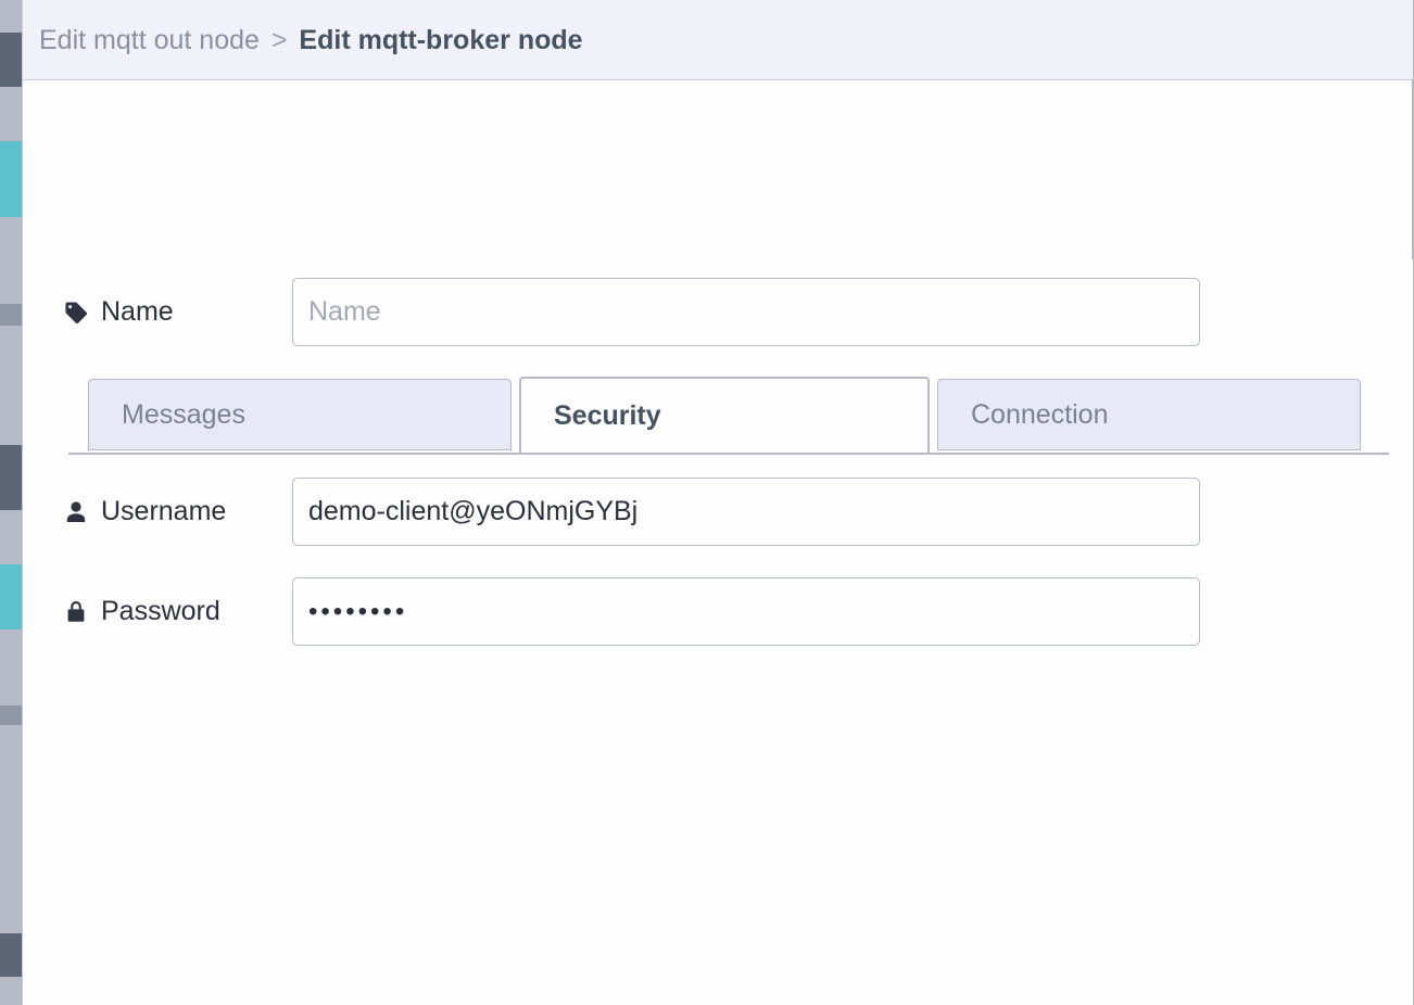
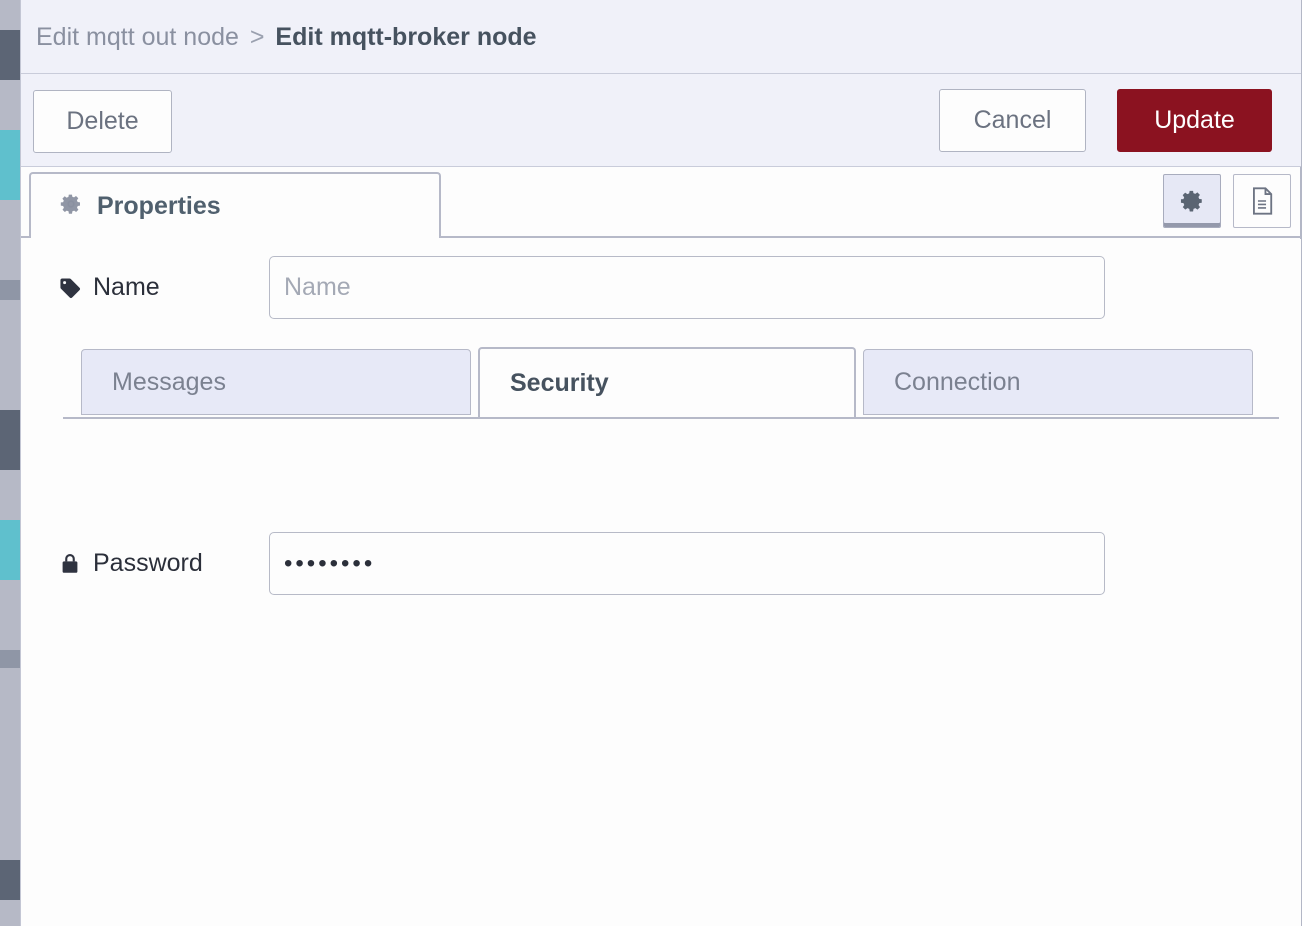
  Edit mqtt out node > Edit mqtt-broker node
+ Delete
+ Cancel
+ Update
+ Properties
  Name
  Name
  Messages
  Security
  Connection
- Username
- demo-client@yeONmjGYBj
  Password
  ••••••••
